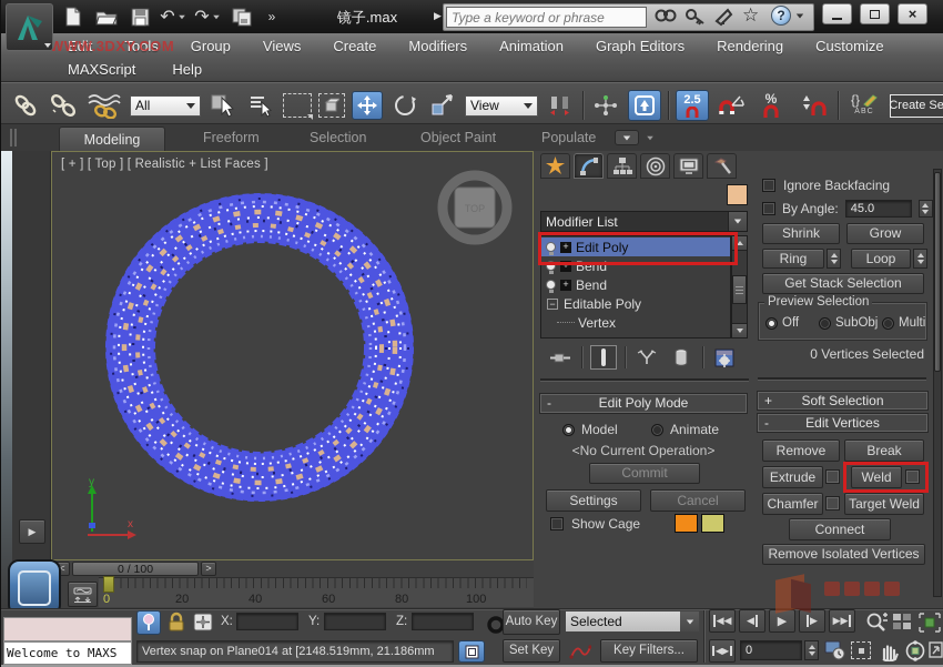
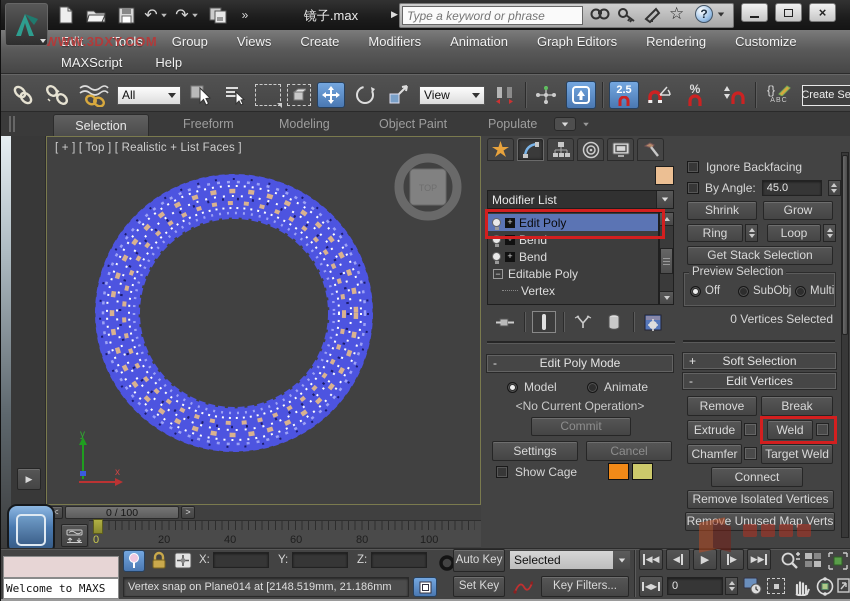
  ↶
  ↷
  »
  镜子.max
  ▶
  Type a keyword or phrase
  ☆
  ?
  ×
  Edit
  Tools
  Group
  Views
  Create
  Modifiers
  Animation
  Graph Editors
  Rendering
  Customize
  MAXScript
  Help
  WWW.3DXY.COM
  All
  View
  2.5
  %
  {}
- Modeling
+ Selection
  Freeform
- Selection
+ Modeling
  Object Paint
  Populate
  ▶
  [ + ] [ Top ] [ Realistic + List Faces ]
  y
  x
  Modifier List
  +
  Edit Poly
  +
  Bend
  +
  Bend
  −
  Editable Poly
  Vertex
  -
  Edit Poly Mode
  Model
  Animate
  <No Current Operation>
  Commit
  Settings
  Cancel
  Show Cage
  Ignore Backfacing
  By Angle:
  45.0
  Shrink
  Grow
  Ring
  Loop
  Get Stack Selection
  Preview Selection
  Off
  SubObj
  Multi
  0 Vertices Selected
  +
  Soft Selection
  -
  Edit Vertices
  Remove
  Break
  Extrude
  Weld
  Chamfer
  Target Weld
  Connect
  Remove Isolated Vertices
+ Remove Unused Map Verts
  <
  0 / 100
  >
  0
  20
  40
  60
  80
  100
  Welcome to MAXS
  X:
  Y:
  Z:
  Vertex snap on Plane014 at [2148.519mm, 21.186mm
  Auto Key
  Selected
  Set Key
  Key Filters...
  ◀◀
  ◀
  ▶
  ▶
  ▶▶
  ◀▶
  0
